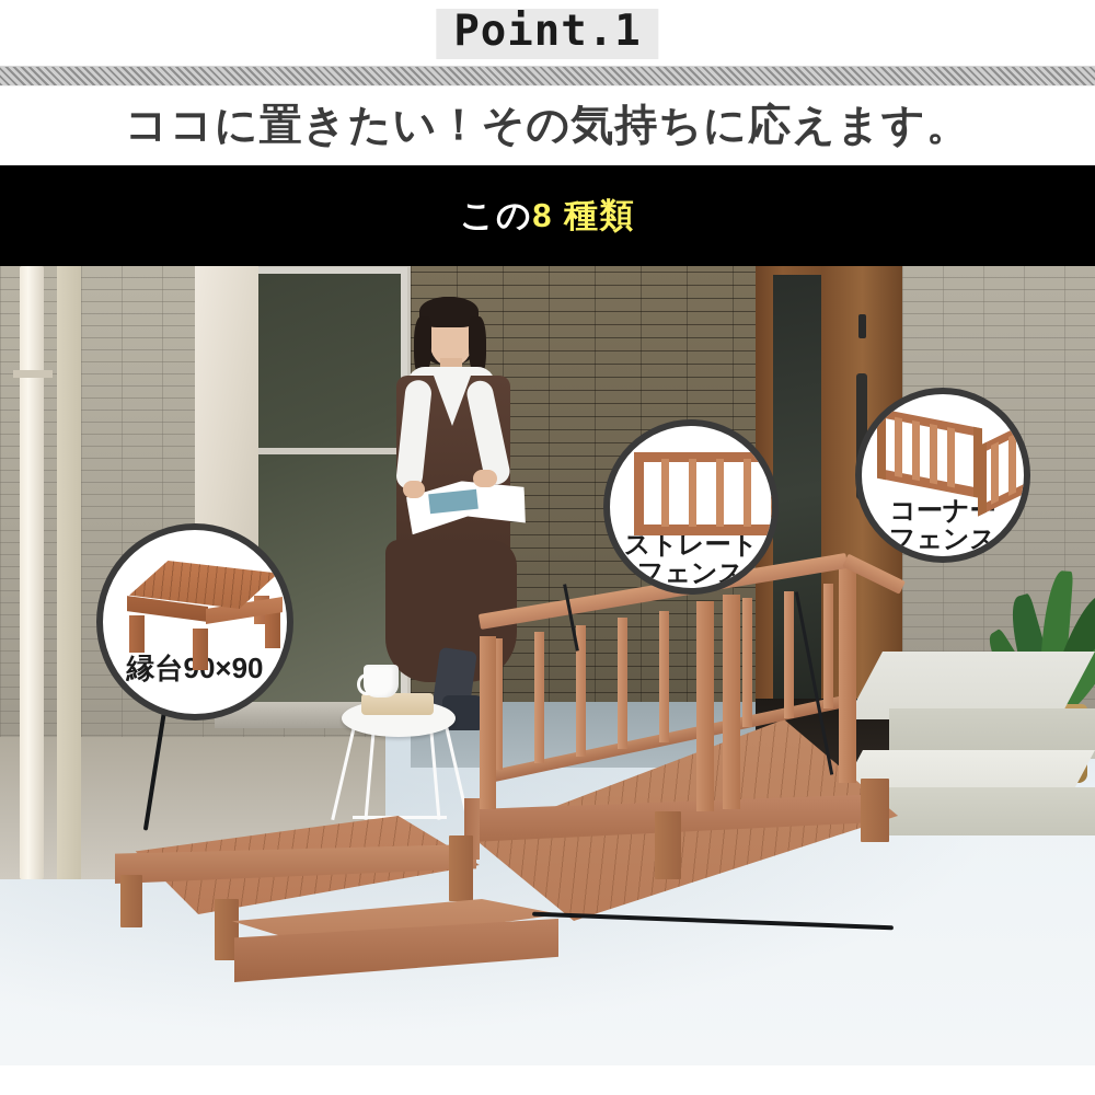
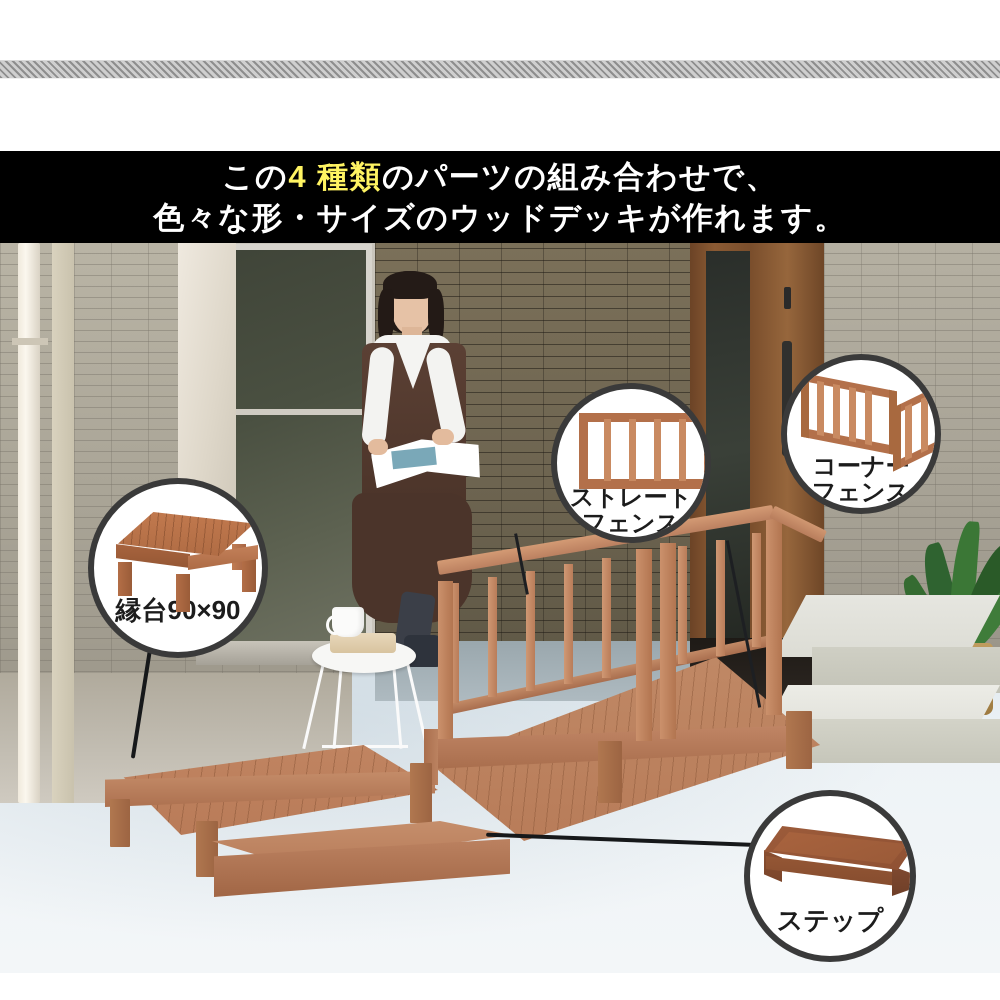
- Point.1
- ココに置きたい！その気持ちに応えます。
  この
- 8 種類
+ 4 種類
+ のパーツの組み合わせで、
+ 色々な形・サイズのウッドデッキが作れます。
  縁台9×90
  ストレート
  フェンス
  コーナ
  フェンス
+ ステップ
